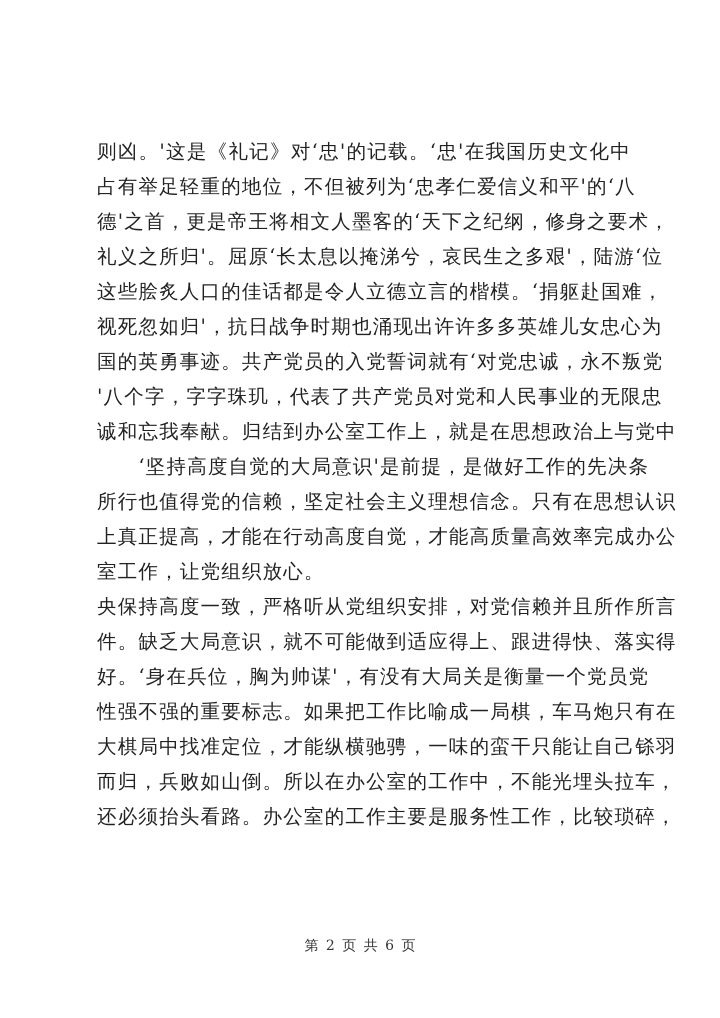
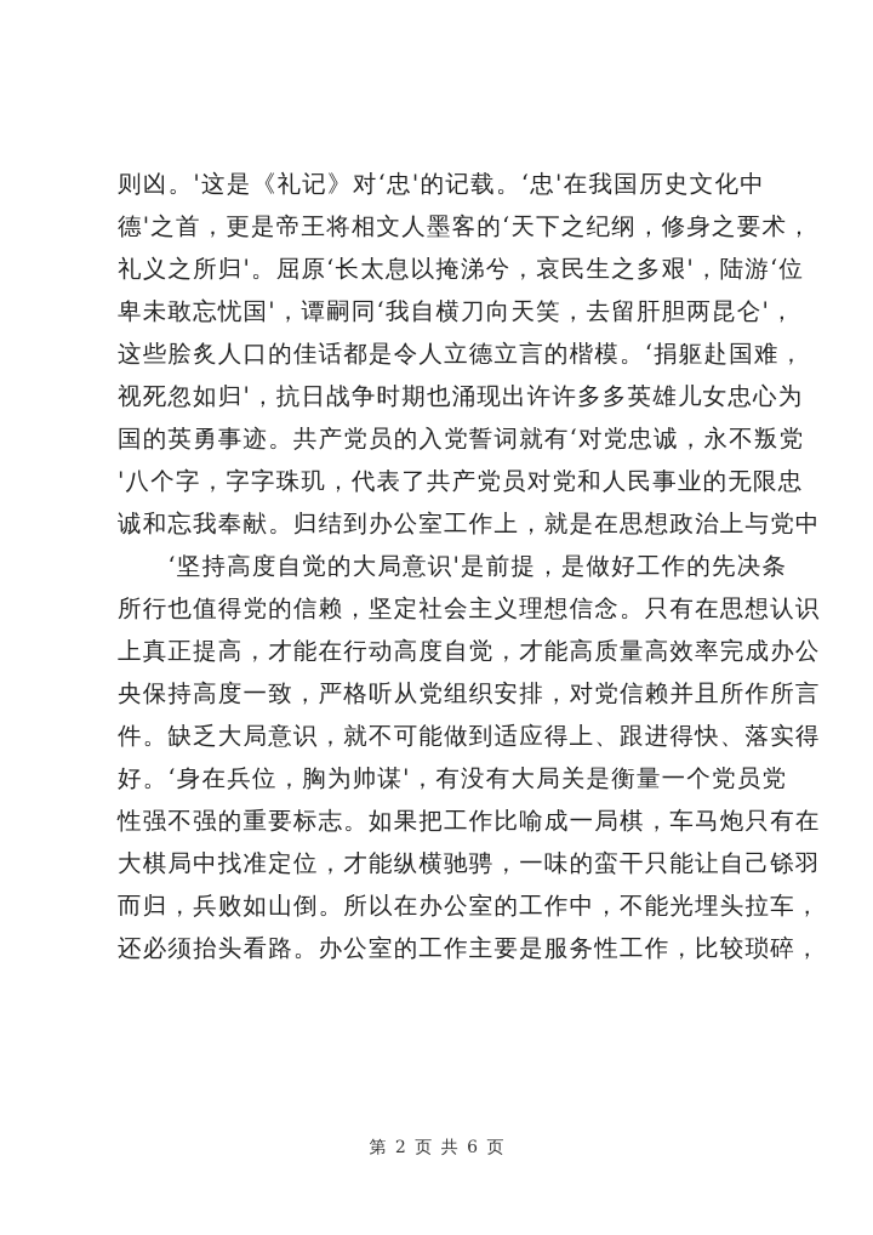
  则凶。'这是《礼记》对‘忠'的记载。‘忠'在我国历史文化中
- 占有举足轻重的地位，不但被列为‘忠孝仁爱信义和平'的‘八
  德'之首，更是帝王将相文人墨客的‘天下之纪纲，修身之要术，
  礼义之所归'。屈原‘长太息以掩涕兮，哀民生之多艰'，陆游‘位
+ 卑未敢忘忧国'，谭嗣同‘我自横刀向天笑，去留肝胆两昆仑'，
  这些脍炙人口的佳话都是令人立德立言的楷模。‘捐躯赴国难，
  视死忽如归'，抗日战争时期也涌现出许许多多英雄儿女忠心为
  国的英勇事迹。共产党员的入党誓词就有‘对党忠诚，永不叛党
  '八个字，字字珠玑，代表了共产党员对党和人民事业的无限忠
  诚和忘我奉献。归结到办公室工作上，就是在思想政治上与党中
  ‘坚持高度自觉的大局意识'是前提，是做好工作的先决条
  所行也值得党的信赖，坚定社会主义理想信念。只有在思想认识
  上真正提高，才能在行动高度自觉，才能高质量高效率完成办公
- 室工作，让党组织放心。
  央保持高度一致，严格听从党组织安排，对党信赖并且所作所言
  件。缺乏大局意识，就不可能做到适应得上、跟进得快、落实得
  好。‘身在兵位，胸为帅谋'，有没有大局关是衡量一个党员党
  性强不强的重要标志。如果把工作比喻成一局棋，车马炮只有在
  大棋局中找准定位，才能纵横驰骋，一味的蛮干只能让自己铩羽
  而归，兵败如山倒。所以在办公室的工作中，不能光埋头拉车，
  还必须抬头看路。办公室的工作主要是服务性工作，比较琐碎，
  第 2 页 共 6 页
